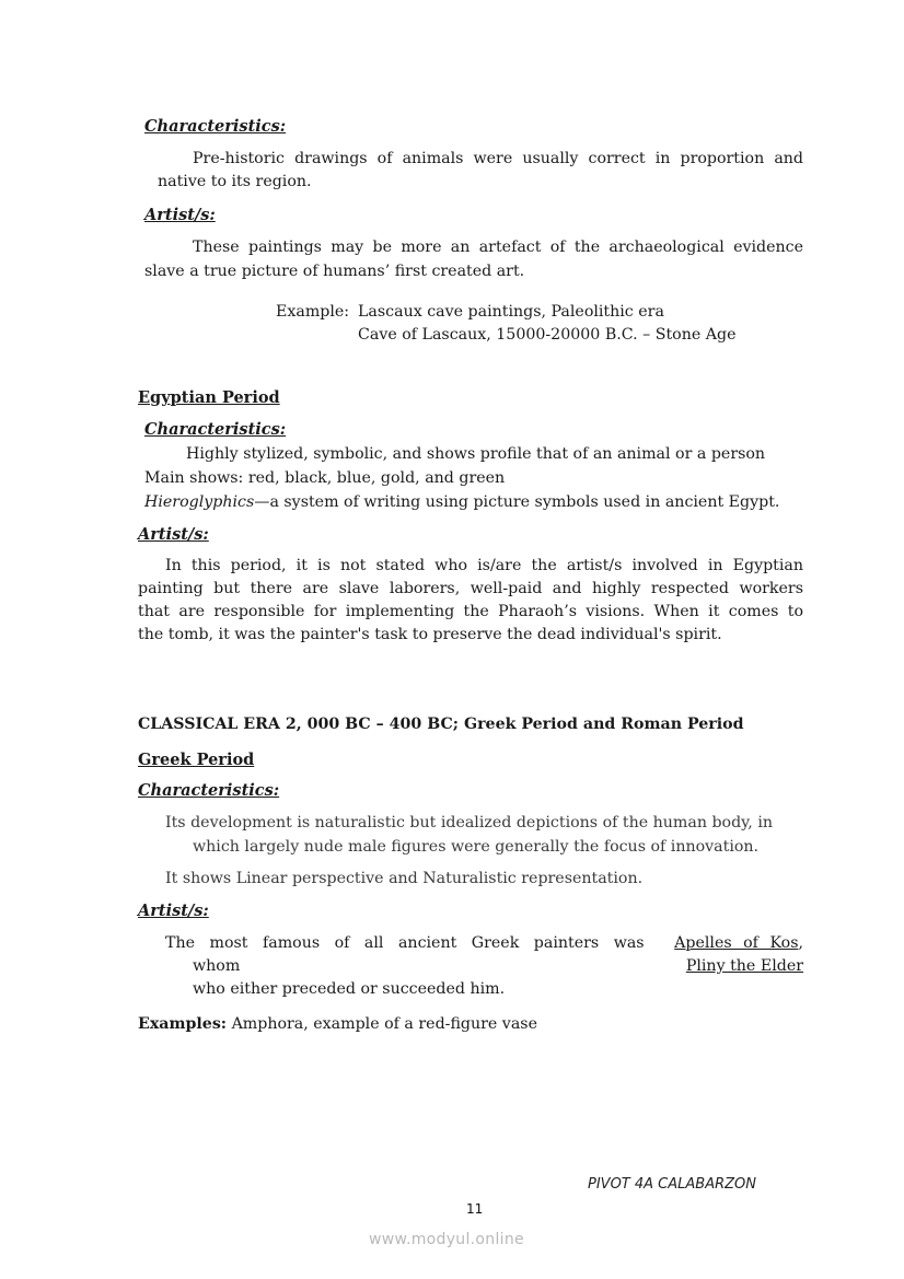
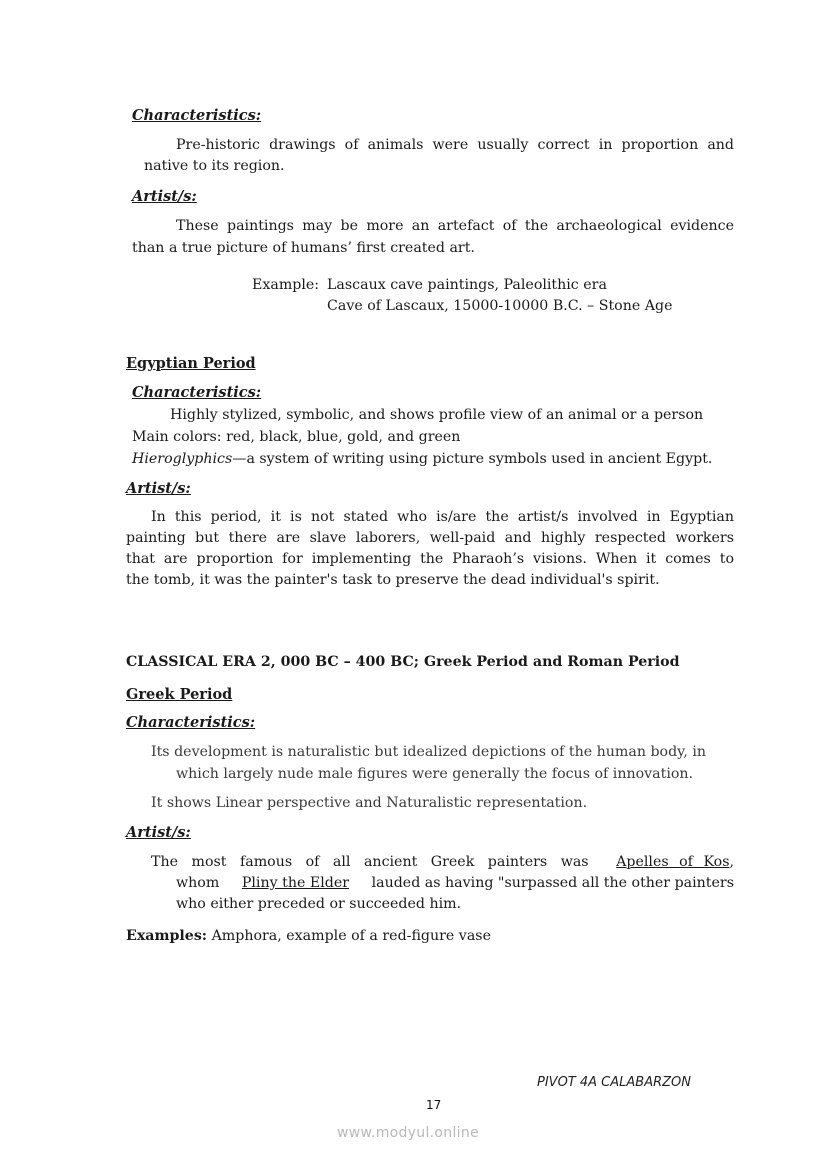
  Characteristics:
  Pre-historic drawings of animals were usually correct in proportion and
  native to its region.
  Artist/s:
  These paintings may be more an artefact of the archaeological evidence
- slave a true picture of humans’ first created art.
+ than a true picture of humans’ first created art.
  Example:
  Lascaux cave paintings, Paleolithic era
- Cave of Lascaux, 15000-20000 B.C. – Stone Age
+ Cave of Lascaux, 15000-10000 B.C. – Stone Age
  Egyptian Period
  Characteristics:
- Highly stylized, symbolic, and shows profile that of an animal or a person
+ Highly stylized, symbolic, and shows profile view of an animal or a person
- Main shows: red, black, blue, gold, and green
+ Main colors: red, black, blue, gold, and green
  Hieroglyphics—a system of writing using picture symbols used in ancient Egypt.
  Artist/s:
  In this period, it is not stated who is/are the artist/s involved in Egyptian
  painting but there are slave laborers, well-paid and highly respected workers
- that are responsible for implementing the Pharaoh’s visions. When it comes to
+ that are proportion for implementing the Pharaoh’s visions. When it comes to
  the tomb, it was the painter's task to preserve the dead individual's spirit.
  CLASSICAL ERA 2, 000 BC – 400 BC; Greek Period and Roman Period
  Greek Period
  Characteristics:
  Its development is naturalistic but idealized depictions of the human body, in
  which largely nude male figures were generally the focus of innovation.
  It shows Linear perspective and Naturalistic representation.
  Artist/s:
  The most famous of all ancient Greek painters was
  Apelles of Kos,
  whom
  Pliny the Elder
+ lauded as having "surpassed all the other painters
  who either preceded or succeeded him.
  Examples: Amphora, example of a red-figure vase
  PIVOT 4A CALABARZON
- 11
+ 17
  www.modyul.online
